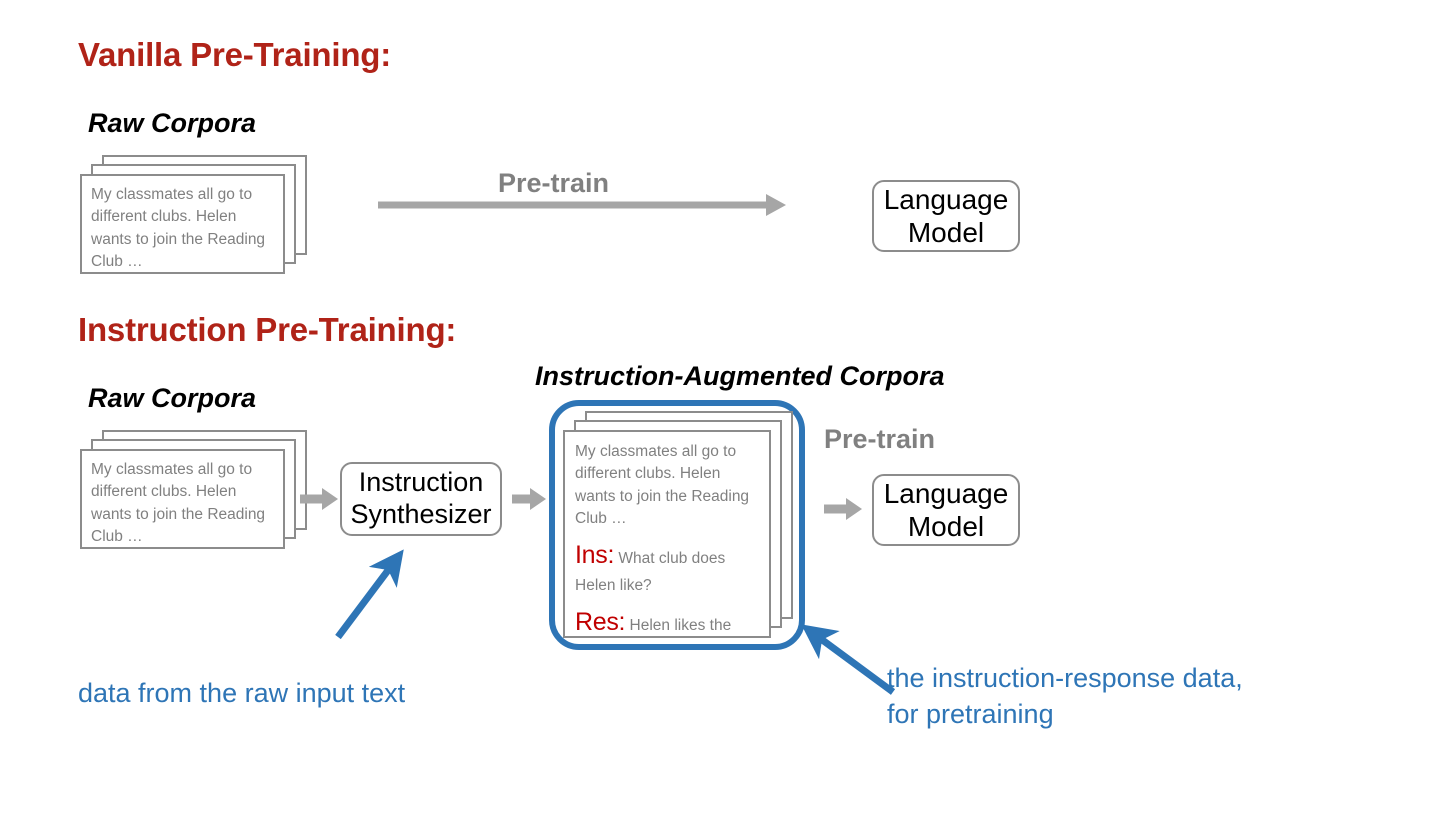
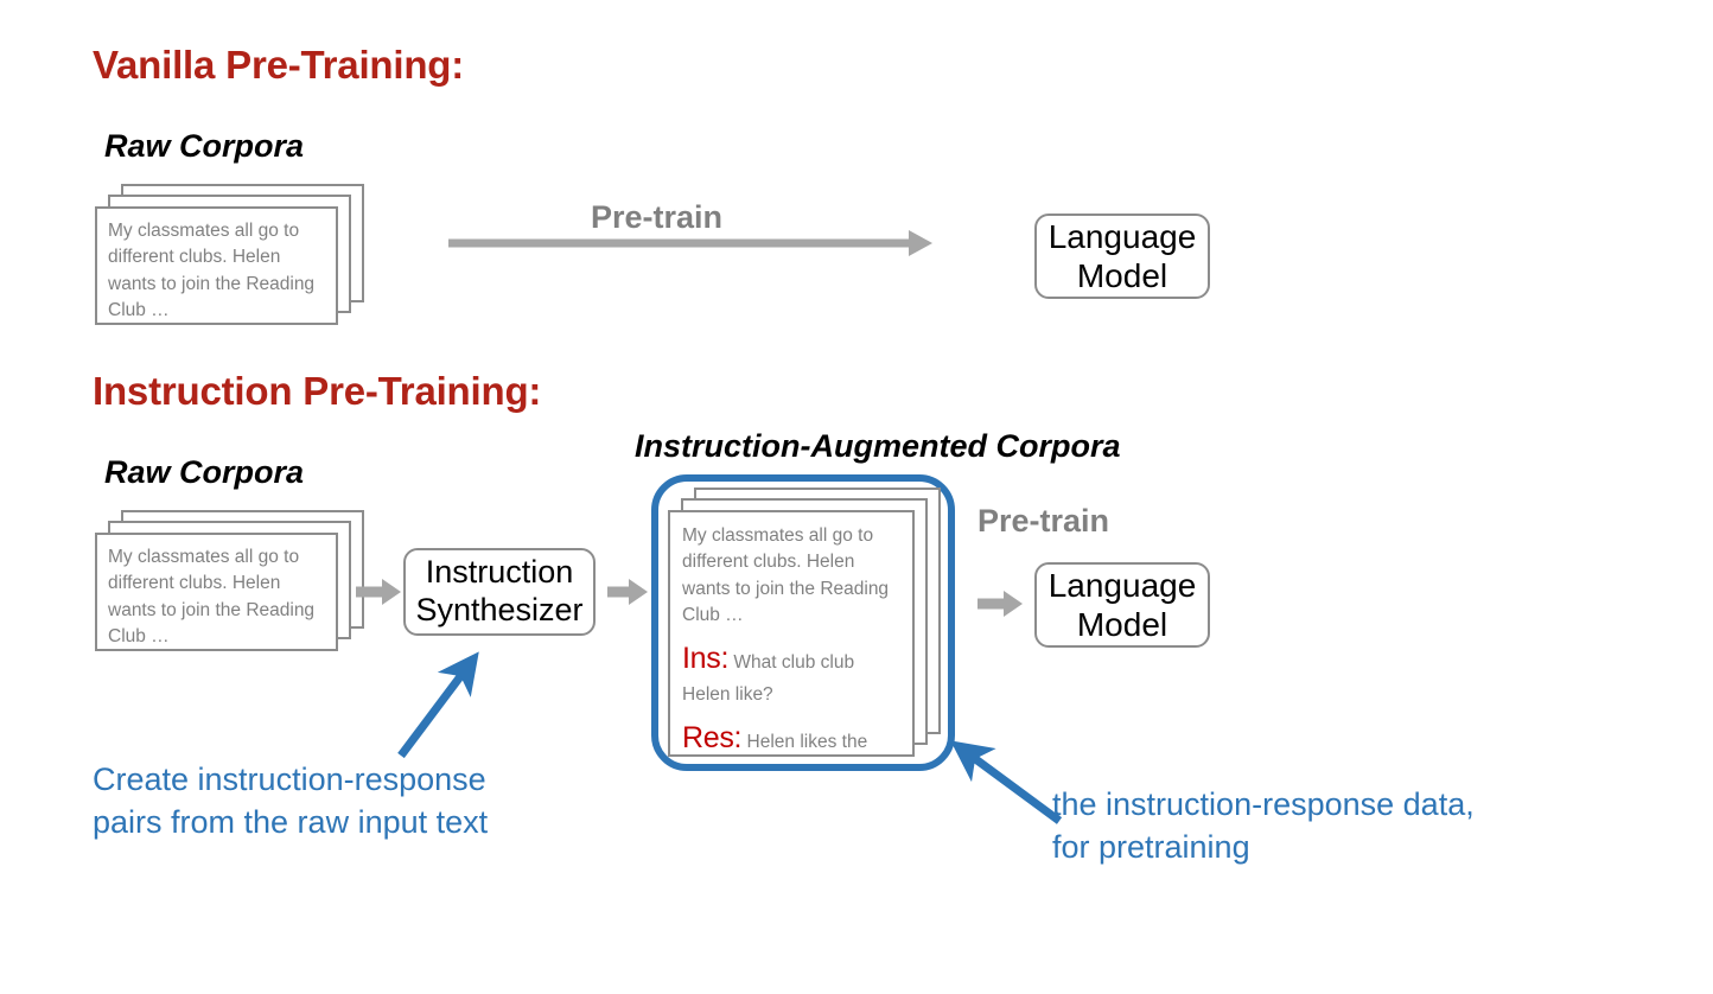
  Vanilla Pre-Training:
  Raw Corpora
  My classmates all go to different clubs. Helen wants to join the Reading Club …
  Pre-train
  Language
  Model
  Instruction Pre-Training:
  Raw Corpora
  My classmates all go to different clubs. Helen wants to join the Reading Club …
  Instruction
  Synthesizer
  Instruction-Augmented Corpora
  My classmates all go to different clubs. Helen wants to join the Reading Club …
- Ins: What club does Helen like?
+ Ins: What club club Helen like?
  Pre-train
  Language
  Model
+ Create instruction-response
- data from the raw input text
+ pairs from the raw input text
  the instruction-response data,
  for pretraining
